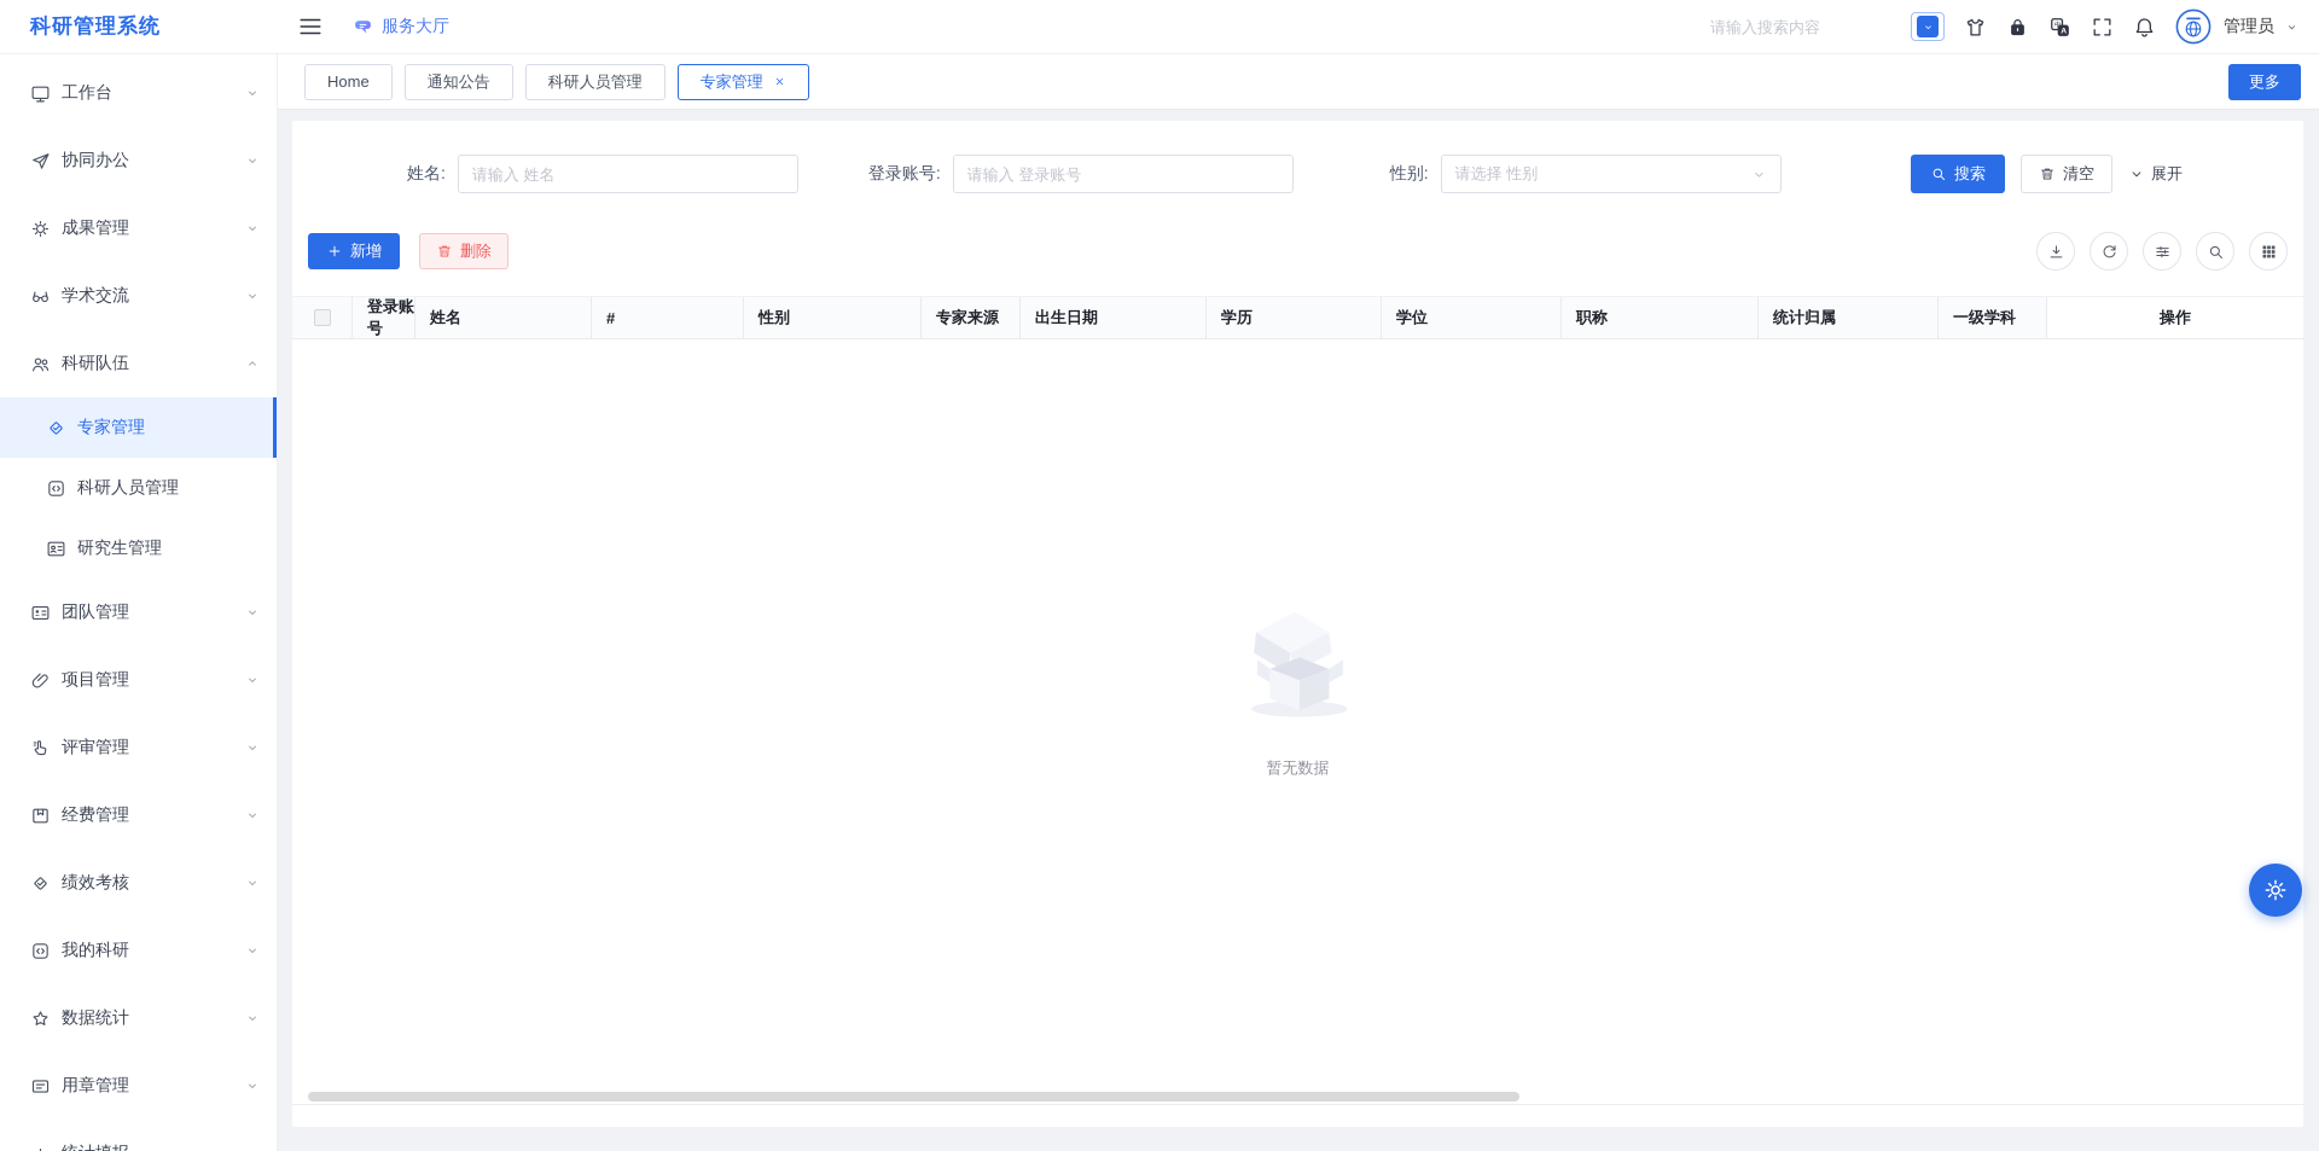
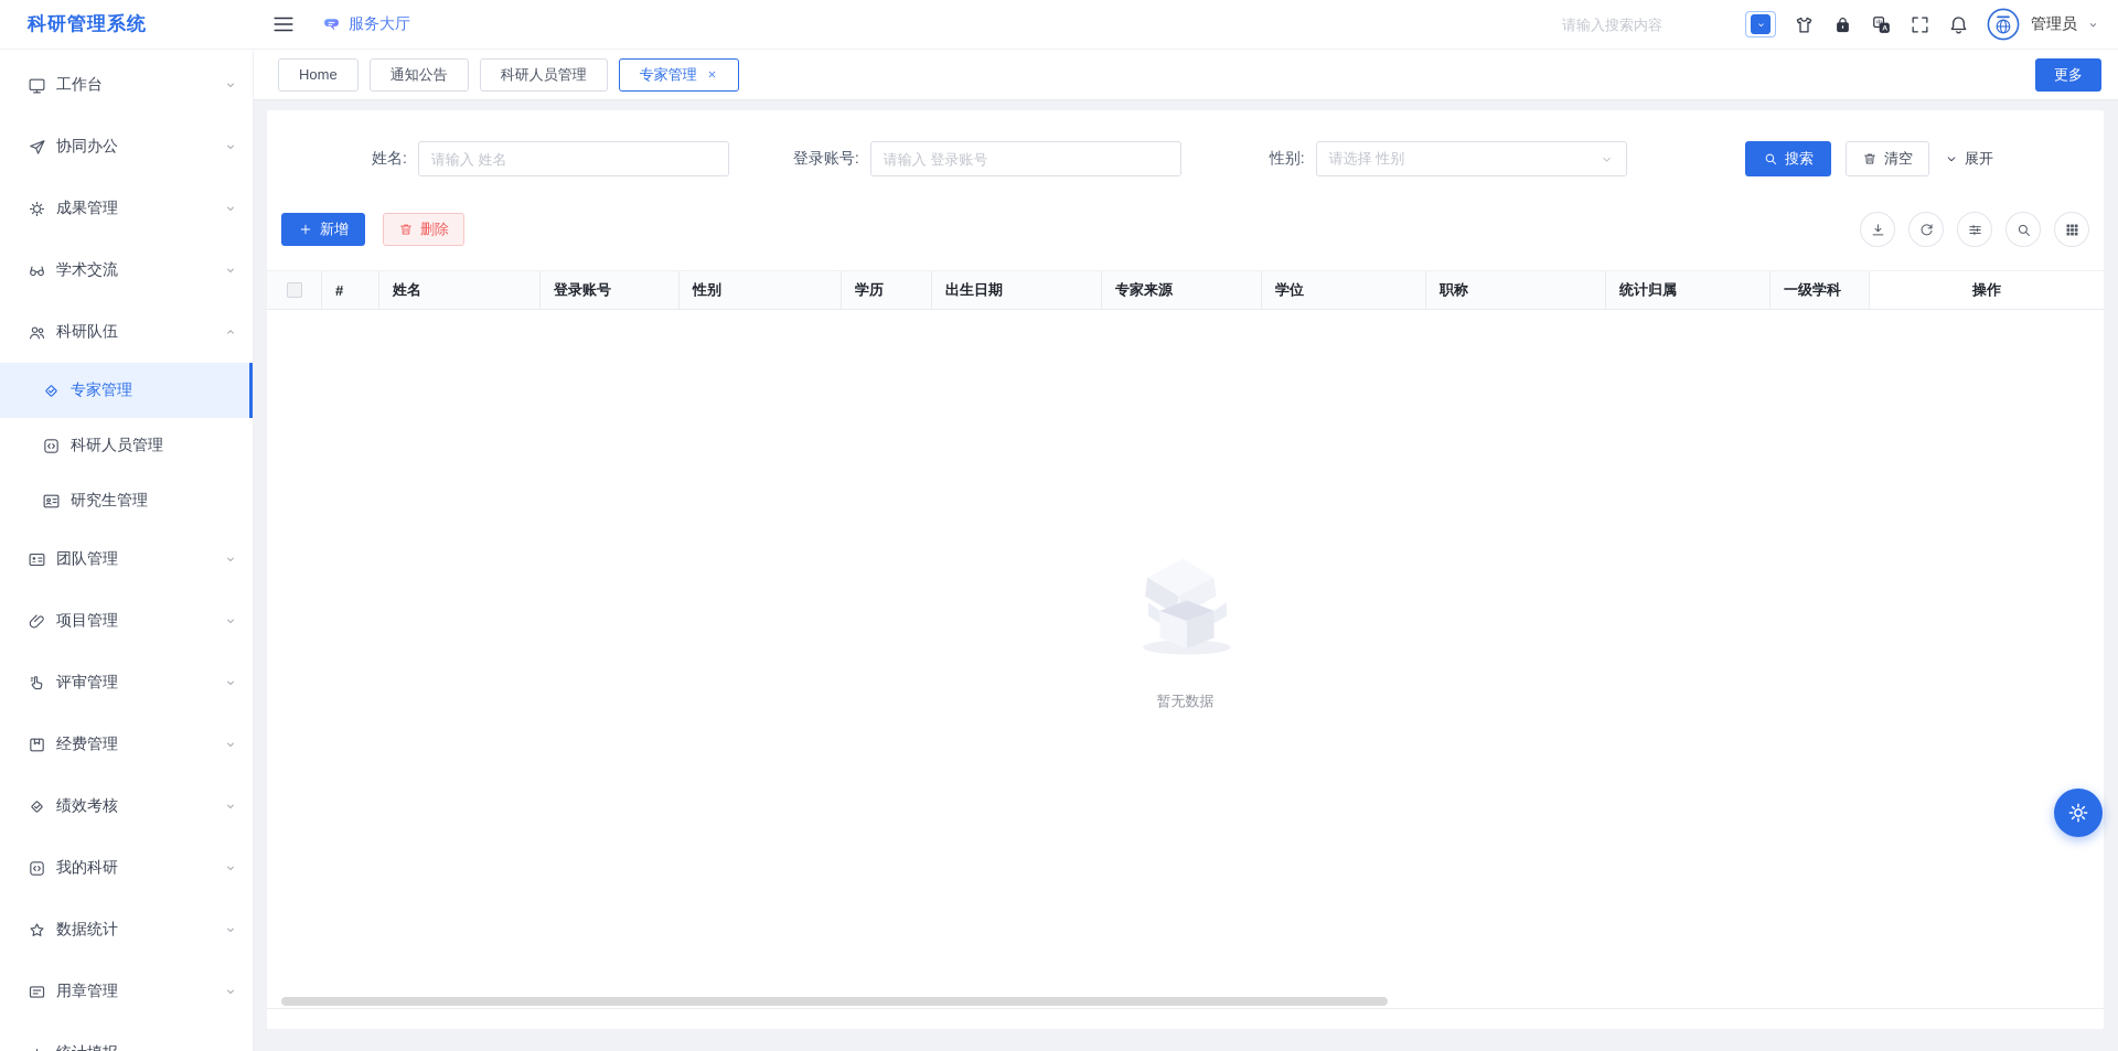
  科研管理系统
  服务大厅
  请输入搜索内容
  管理员
  工作台
  协同办公
  成果管理
  学术交流
  科研队伍
  专家管理
  科研人员管理
  研究生管理
  团队管理
  项目管理
  评审管理
  经费管理
  绩效考核
  我的科研
  数据统计
  用章管理
  Home
  通知公告
  科研人员管理
  专家管理
  更多
  姓名:
  请输入 姓名
  登录账号:
  请输入 登录账号
  性别:
  请选择 性别
  搜索
  清空
  展开
  新增
  删除
- 登录账号
+ #
  姓名
- #
+ 登录账号
  性别
- 专家来源
+ 学历
  出生日期
- 学历
+ 专家来源
  学位
  职称
  统计归属
  一级学科
  操作
  暂无数据
